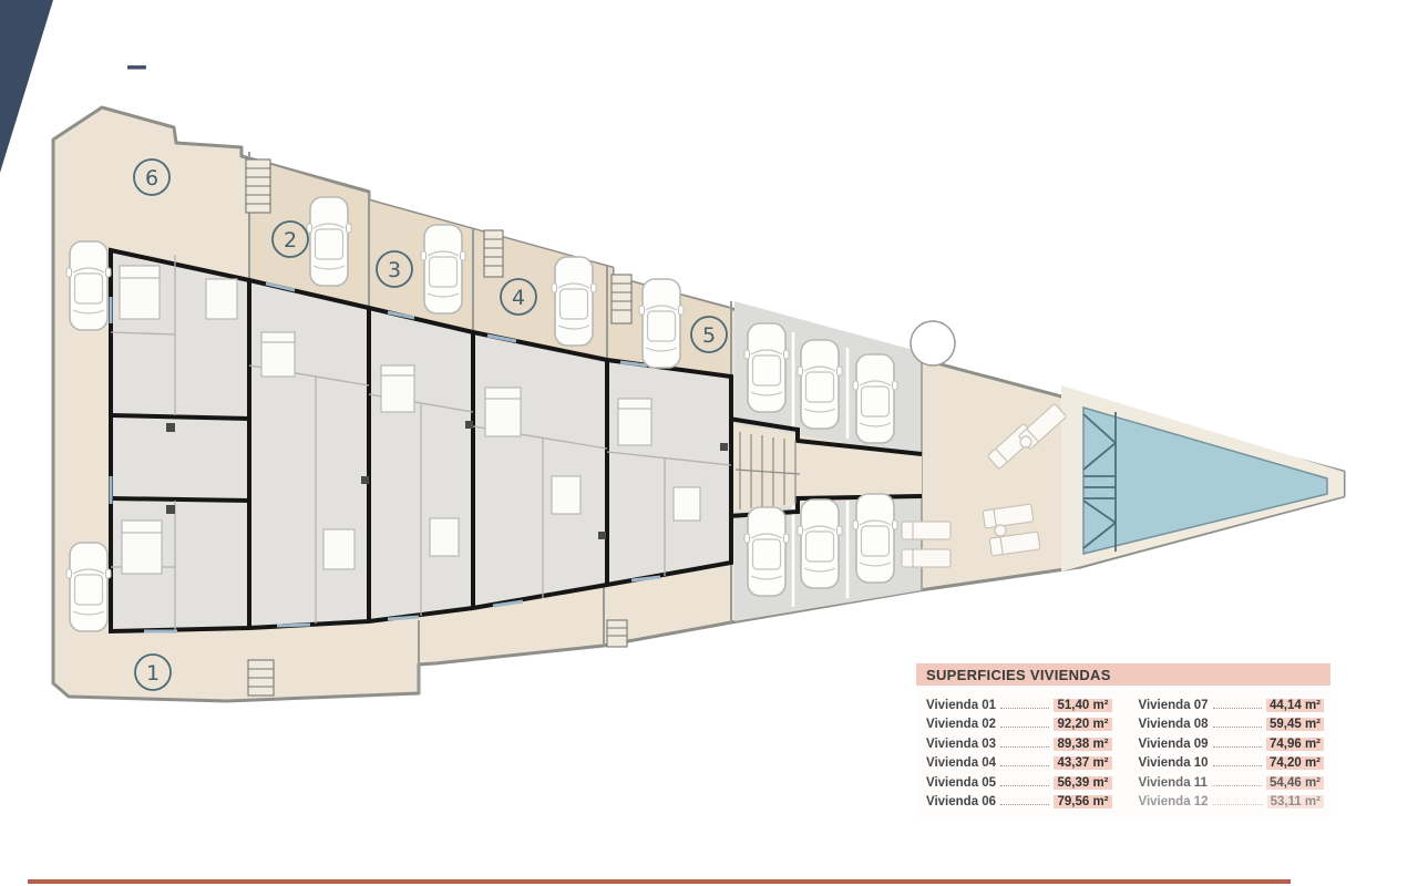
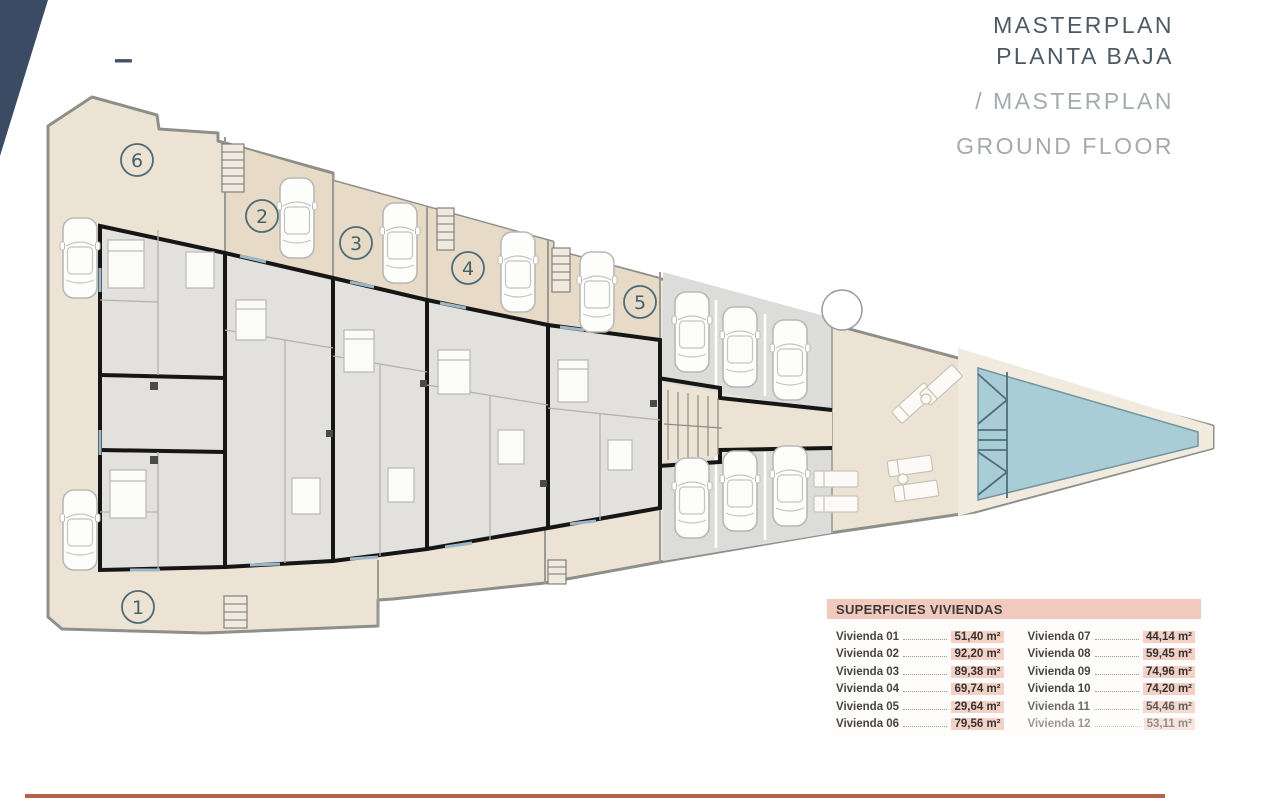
  –
+ MASTERPLAN
+ PLANTA BAJA
+ / MASTERPLAN
+ GROUND FLOOR
  6
  2
  3
  4
  5
  1
  SUPERFICIES VIVIENDAS
  Vivienda 01
  51,40 m²
  Vivienda 02
  92,20 m²
  Vivienda 03
  89,38 m²
  Vivienda 04
- 43,37 m²
+ 69,74 m²
  Vivienda 05
- 56,39 m²
+ 29,64 m²
  Vivienda 06
  79,56 m²
  Vivienda 07
  44,14 m²
  Vivienda 08
  59,45 m²
  Vivienda 09
  74,96 m²
  Vivienda 10
  74,20 m²
  Vivienda 11
  54,46 m²
  Vivienda 12
  53,11 m²
